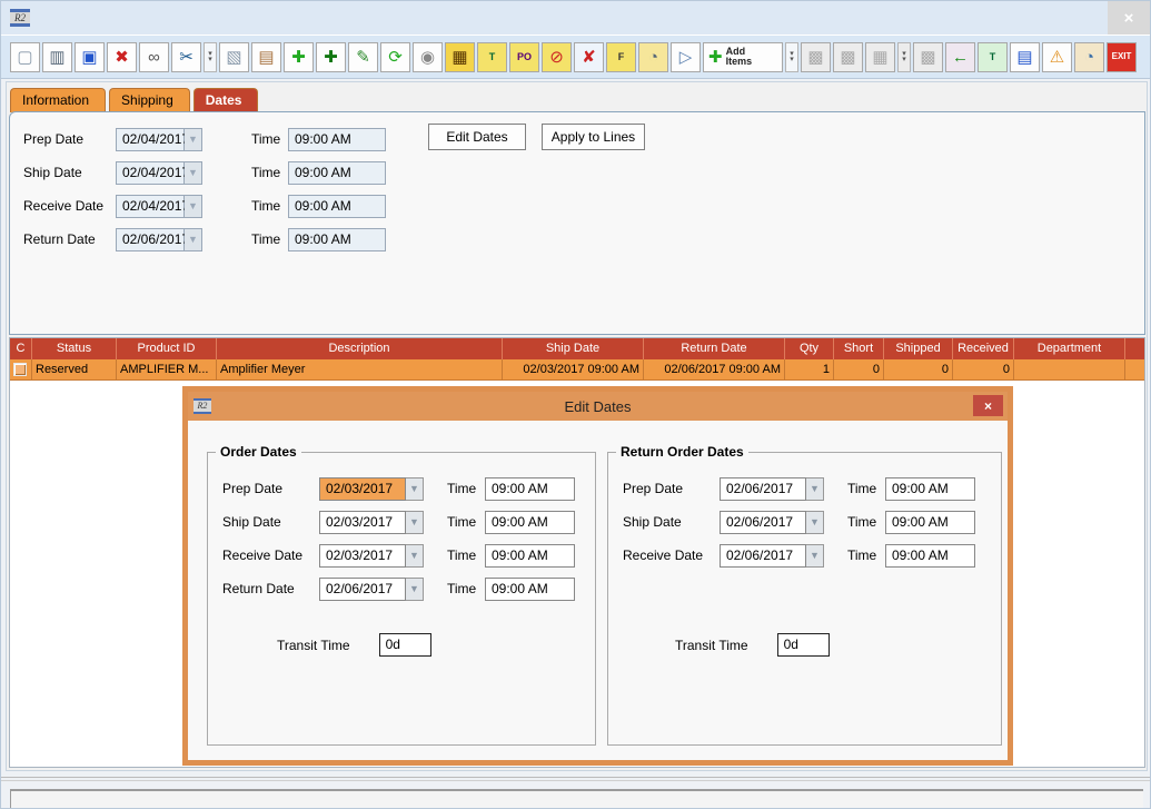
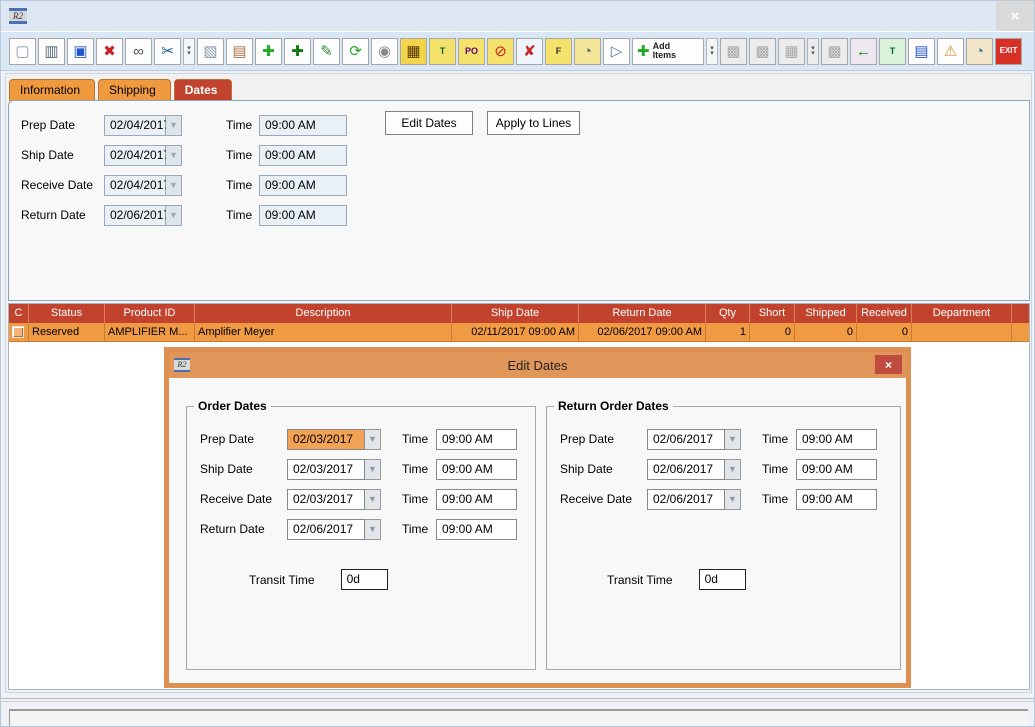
  R2
  ×
  ▢
  ▥
  ▣
  ✖
  ∞
  ✂
  ▧
  ▤
  ✚
  ✚
  ✎
  ⟳
  ◉
  ▦
  T
  PO
  ⊘
  ✘
  F
  ◔
  ▷
  ✚
  Add Items
  ▩
  ▩
  ▦
  ▩
  ←
  T
  ▤
  ⚠
  ◔
  EXIT
  Information
  Shipping
  Dates
  Prep Date
  02/04/201
  ▼
  Time
  09:00 AM
  Ship Date
  02/04/201
  ▼
  Time
  09:00 AM
  Receive Date
  02/04/201
  ▼
  Time
  09:00 AM
  Return Date
  02/06/201
  ▼
  Time
  09:00 AM
  Edit Dates
  Apply to Lines
  C
  Status
  Product ID
  Description
  Ship Date
  Return Date
  Qty
  Short
  Shipped
  Received
  Department
  Reserved
  AMPLIFIER M...
  Amplifier Meyer
- 02/03/2017 09:00 AM
+ 02/11/2017 09:00 AM
  02/06/2017 09:00 AM
  1
  0
  0
  0
  R2
  Edit Dates
  ×
  Order Dates
  Prep Date
  02/03/2017
  ▼
  Time
  09:00 AM
  Ship Date
  02/03/2017
  ▼
  Time
  09:00 AM
  Receive Date
  02/03/2017
  ▼
  Time
  09:00 AM
  Return Date
  02/06/2017
  ▼
  Time
  09:00 AM
  Transit Time
  0d
  Return Order Dates
  Prep Date
  02/06/2017
  ▼
  Time
  09:00 AM
  Ship Date
  02/06/2017
  ▼
  Time
  09:00 AM
  Receive Date
  02/06/2017
  ▼
  Time
  09:00 AM
  Transit Time
  0d
